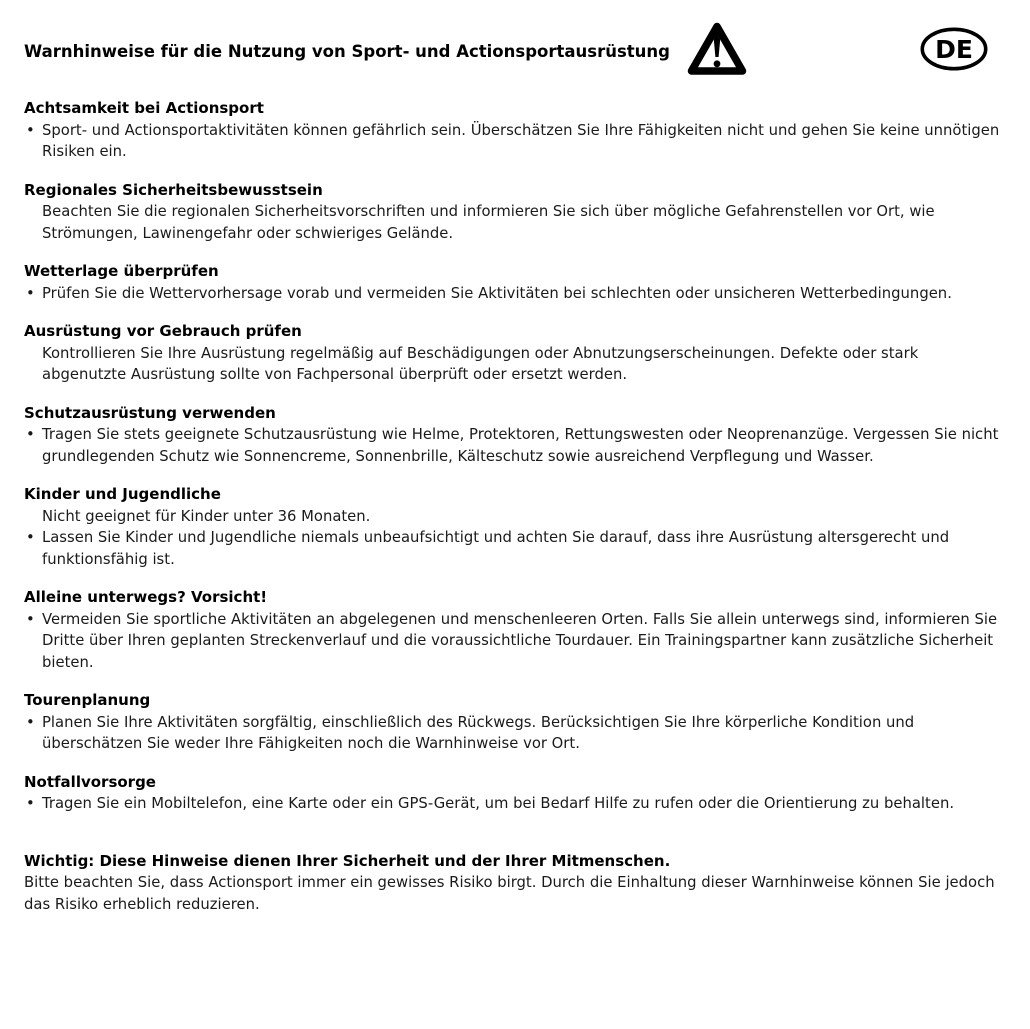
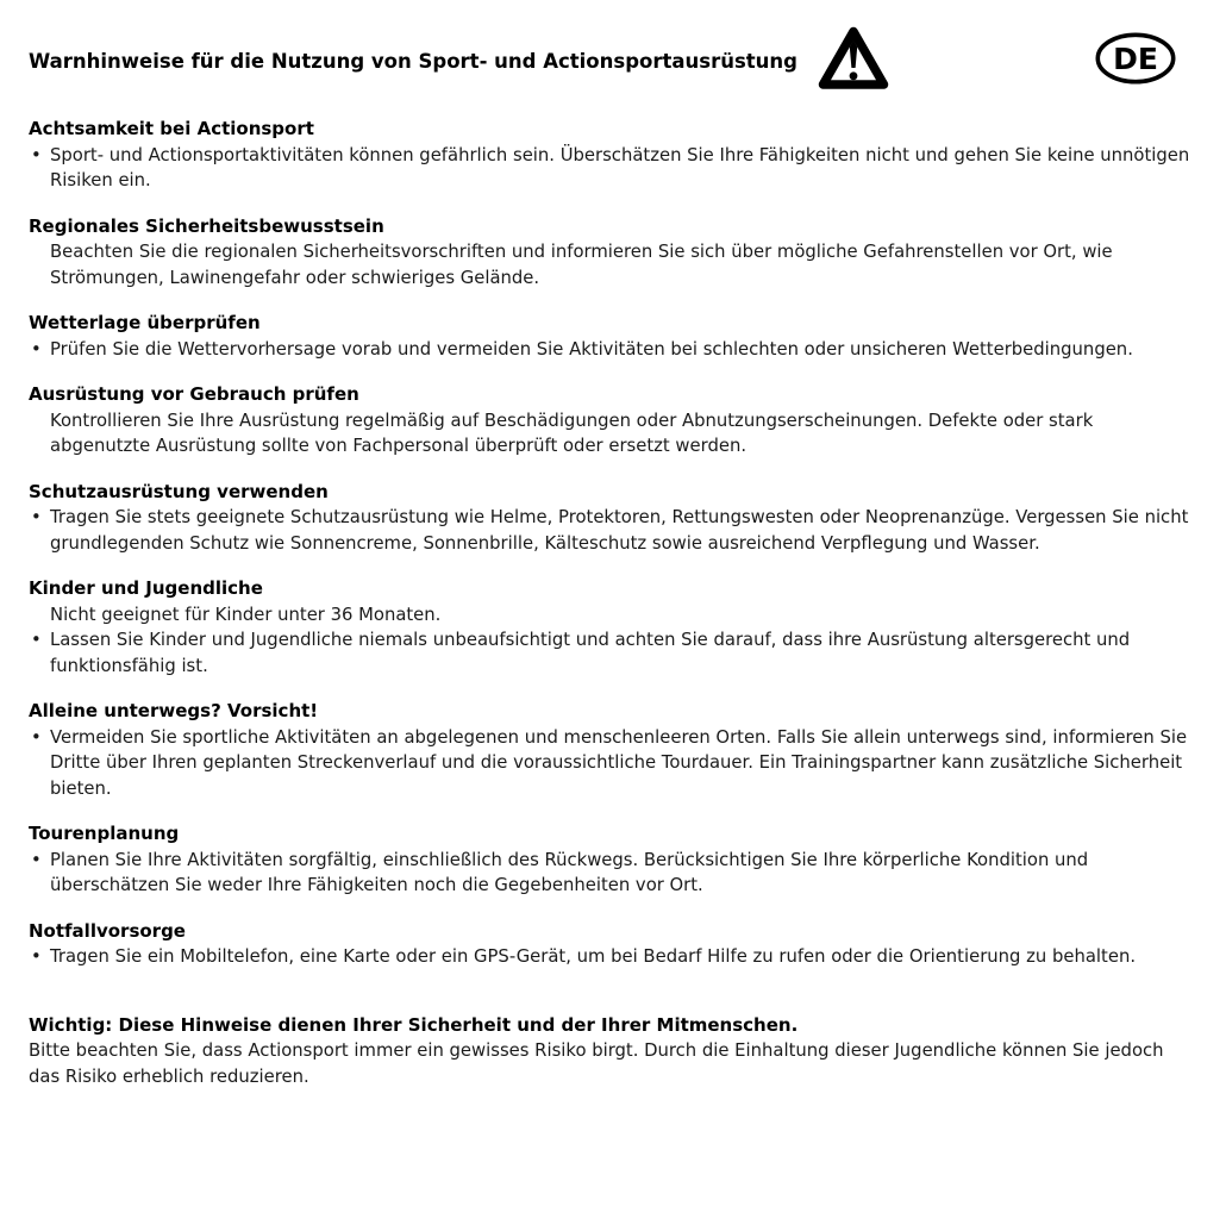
  Warnhinweise für die Nutzung von Sport- und Actionsportausrüstung
  DE
  Achtsamkeit bei Actionsport
  •
  Sport- und Actionsportaktivitäten können gefährlich sein. Überschätzen Sie Ihre Fähigkeiten nicht und gehen Sie keine unnötigen Risiken ein.
  Regionales Sicherheitsbewusstsein
  Beachten Sie die regionalen Sicherheitsvorschriften und informieren Sie sich über mögliche Gefahrenstellen vor Ort, wie Strömungen, Lawinengefahr oder schwieriges Gelände.
  Wetterlage überprüfen
  •
  Prüfen Sie die Wettervorhersage vorab und vermeiden Sie Aktivitäten bei schlechten oder unsicheren Wetterbedingungen.
  Ausrüstung vor Gebrauch prüfen
  Kontrollieren Sie Ihre Ausrüstung regelmäßig auf Beschädigungen oder Abnutzungserscheinungen. Defekte oder stark abgenutzte Ausrüstung sollte von Fachpersonal überprüft oder ersetzt werden.
  Schutzausrüstung verwenden
  •
  Tragen Sie stets geeignete Schutzausrüstung wie Helme, Protektoren, Rettungswesten oder Neoprenanzüge. Vergessen Sie nicht grundlegenden Schutz wie Sonnencreme, Sonnenbrille, Kälteschutz sowie ausreichend Verpflegung und Wasser.
  Kinder und Jugendliche
  Nicht geeignet für Kinder unter 36 Monaten.
  •
  Lassen Sie Kinder und Jugendliche niemals unbeaufsichtigt und achten Sie darauf, dass ihre Ausrüstung altersgerecht und funktionsfähig ist.
  Alleine unterwegs? Vorsicht!
  •
  Vermeiden Sie sportliche Aktivitäten an abgelegenen und menschenleeren Orten. Falls Sie allein unterwegs sind, informieren Sie Dritte über Ihren geplanten Streckenverlauf und die voraussichtliche Tourdauer. Ein Trainingspartner kann zusätzliche Sicherheit bieten.
  Tourenplanung
  •
- Planen Sie Ihre Aktivitäten sorgfältig, einschließlich des Rückwegs. Berücksichtigen Sie Ihre körperliche Kondition und überschätzen Sie weder Ihre Fähigkeiten noch die Warnhinweise vor Ort.
+ Planen Sie Ihre Aktivitäten sorgfältig, einschließlich des Rückwegs. Berücksichtigen Sie Ihre körperliche Kondition und überschätzen Sie weder Ihre Fähigkeiten noch die Gegebenheiten vor Ort.
  Notfallvorsorge
  •
  Tragen Sie ein Mobiltelefon, eine Karte oder ein GPS-Gerät, um bei Bedarf Hilfe zu rufen oder die Orientierung zu behalten.
  Wichtig: Diese Hinweise dienen Ihrer Sicherheit und der Ihrer Mitmenschen.
- Bitte beachten Sie, dass Actionsport immer ein gewisses Risiko birgt. Durch die Einhaltung dieser Warnhinweise können Sie jedoch das Risiko erheblich reduzieren.
+ Bitte beachten Sie, dass Actionsport immer ein gewisses Risiko birgt. Durch die Einhaltung dieser Jugendliche können Sie jedoch das Risiko erheblich reduzieren.
